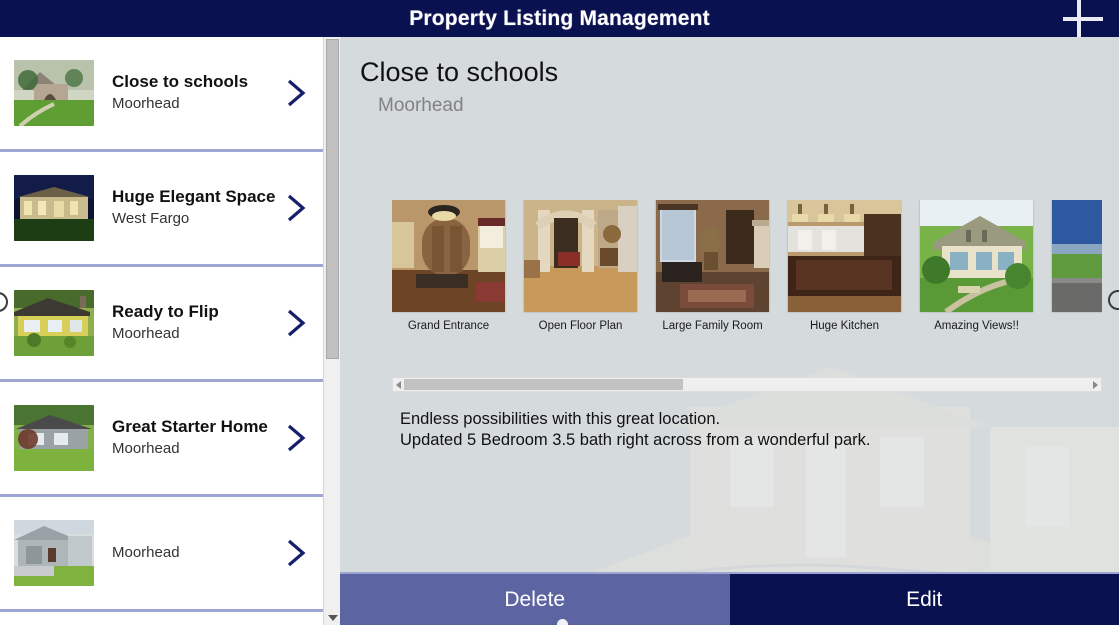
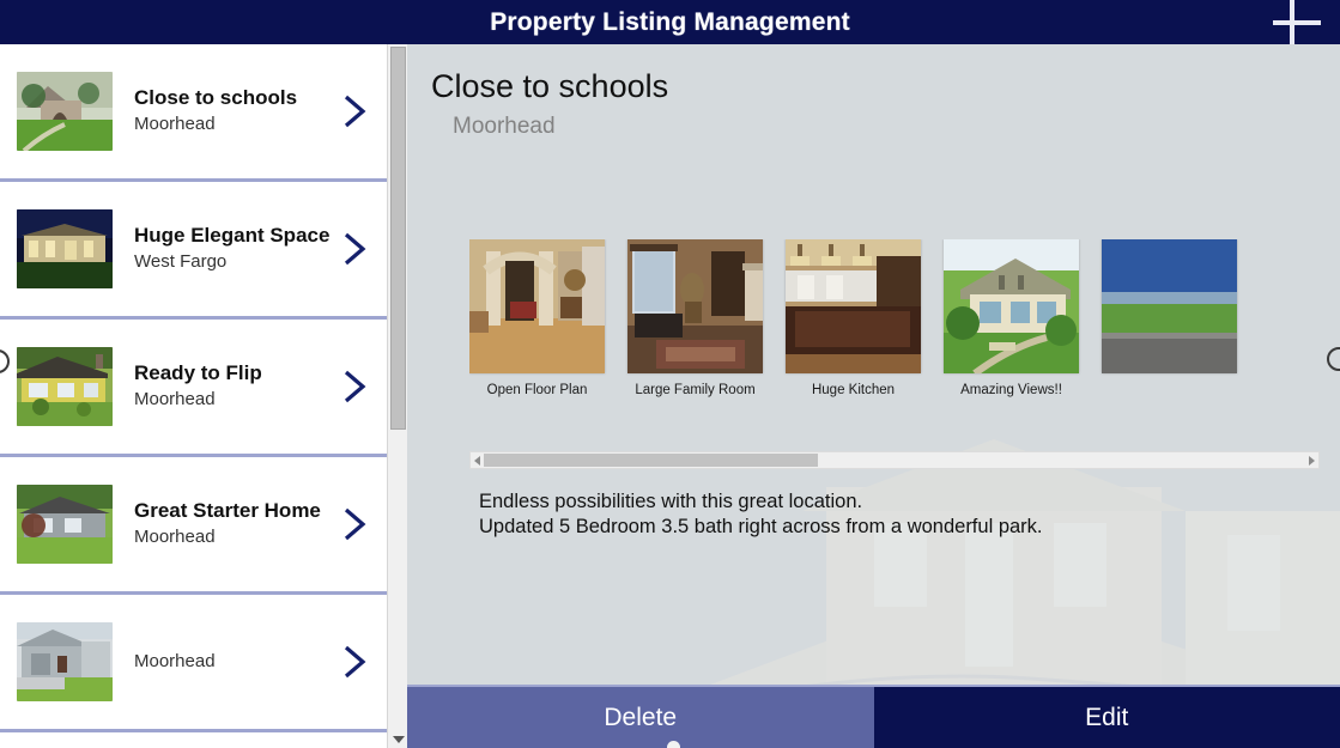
  Property Listing Management
  Close to schools
  Moorhead
  Huge Elegant Space
  West Fargo
  Ready to Flip
  Moorhead
  Great Starter Home
  Moorhead
  Moorhead
  Close to schools
  Moorhead
- Grand Entrance
  Open Floor Plan
  Large Family Room
  Huge Kitchen
  Amazing Views!!
  Endless possibilities with this great location.
  Updated 5 Bedroom 3.5 bath right across from a wonderful park.
  Delete
  Edit
